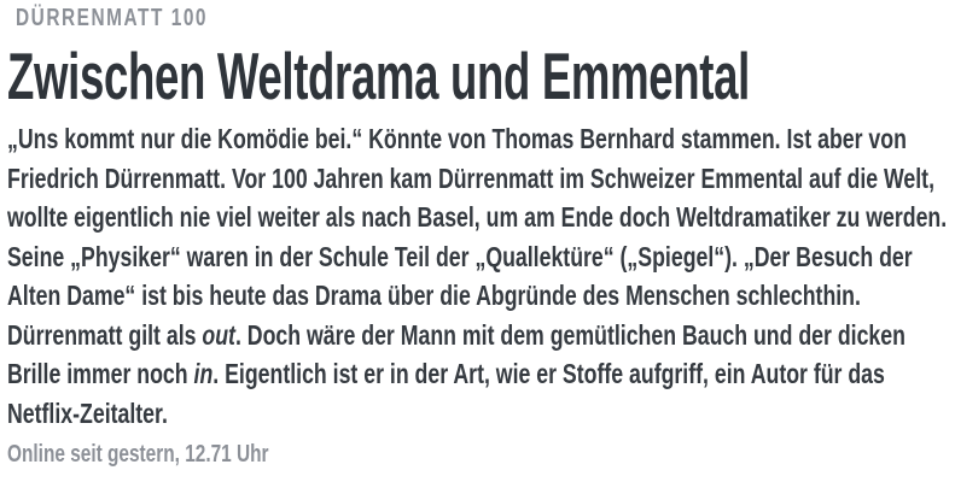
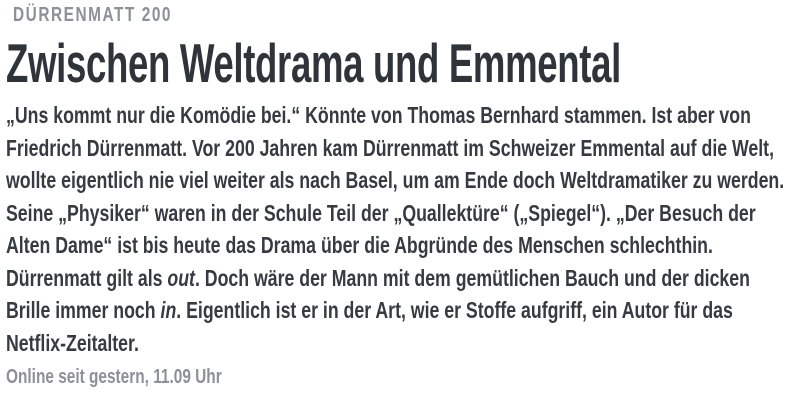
- DÜRRENMATT 100
+ DÜRRENMATT 200
  Zwischen Weltdrama und Emmental
- „Uns kommt nur die Komödie bei.“ Könnte von Thomas Bernhard stammen. Ist aber von Friedrich Dürrenmatt. Vor 100 Jahren kam Dürrenmatt im Schweizer Emmental auf die Welt, wollte eigentlich nie viel weiter als nach Basel, um am Ende doch Weltdramatiker zu werden. Seine „Physiker“ waren in der Schule Teil der „Quallektüre“ („Spiegel“). „Der Besuch der Alten Dame“ ist bis heute das Drama über die Abgründe des Menschen schlechthin. Dürrenmatt gilt als out. Doch wäre der Mann mit dem gemütlichen Bauch und der dicken Brille immer noch in. Eigentlich ist er in der Art, wie er Stoffe aufgriff, ein Autor für das Netflix-Zeitalter.
+ „Uns kommt nur die Komödie bei.“ Könnte von Thomas Bernhard stammen. Ist aber von Friedrich Dürrenmatt. Vor 200 Jahren kam Dürrenmatt im Schweizer Emmental auf die Welt, wollte eigentlich nie viel weiter als nach Basel, um am Ende doch Weltdramatiker zu werden. Seine „Physiker“ waren in der Schule Teil der „Quallektüre“ („Spiegel“). „Der Besuch der Alten Dame“ ist bis heute das Drama über die Abgründe des Menschen schlechthin. Dürrenmatt gilt als out. Doch wäre der Mann mit dem gemütlichen Bauch und der dicken Brille immer noch in. Eigentlich ist er in der Art, wie er Stoffe aufgriff, ein Autor für das Netflix-Zeitalter.
- Online seit gestern, 12.71 Uhr
+ Online seit gestern, 11.09 Uhr
